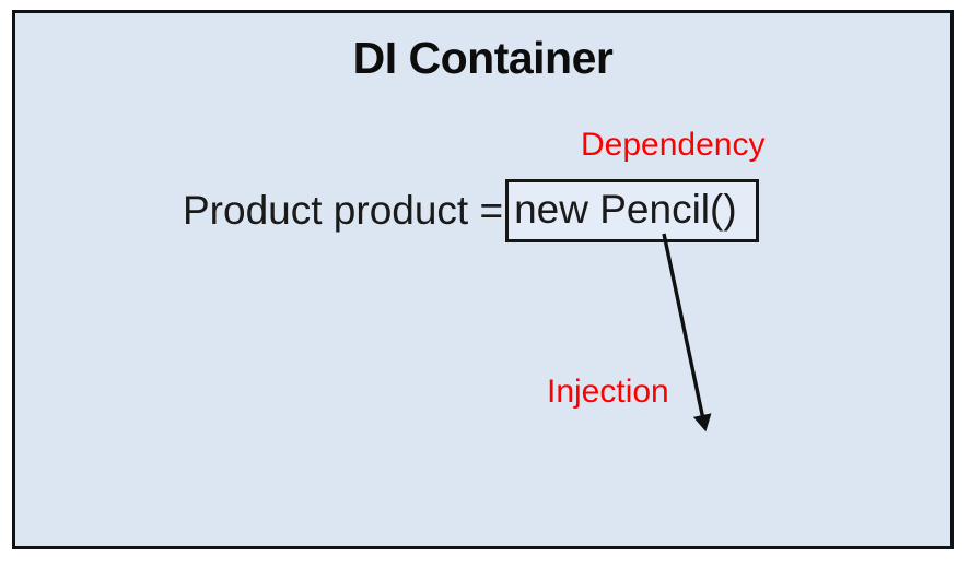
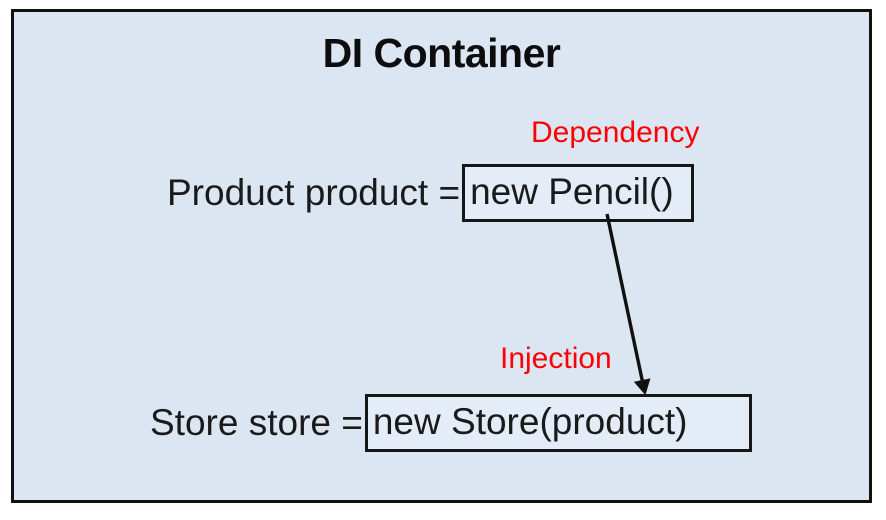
  DI Container
  Dependency
  Product product =
  new Pencil()
  Injection
+ Store store =
+ new Store(product)
